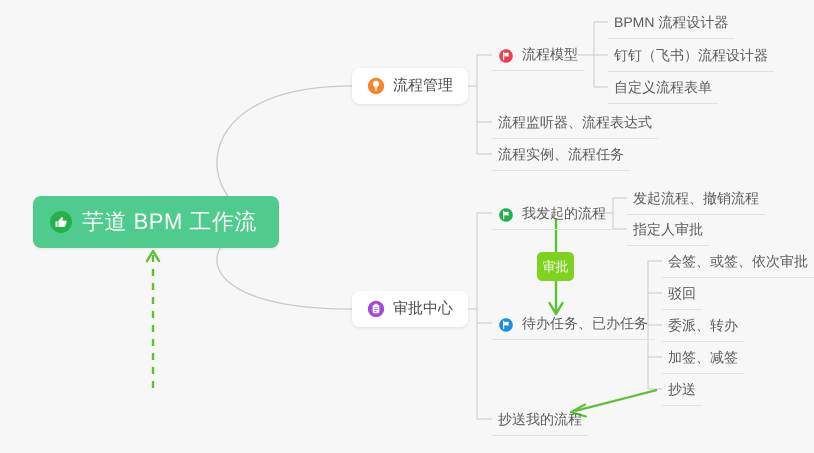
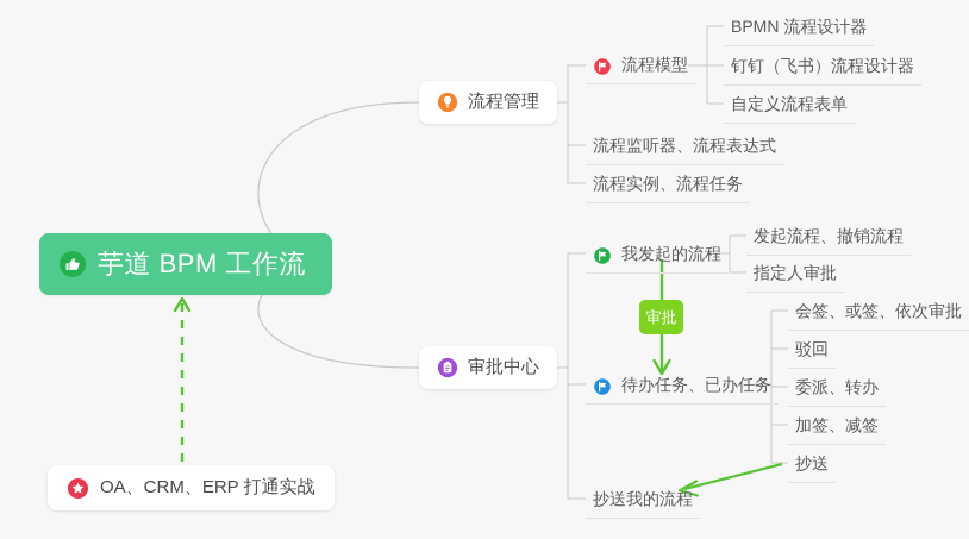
  芋道 BPM 工作流
  流程管理
  流程模型
  BPMN 流程设计器
  钉钉（飞书）流程设计器
  自定义流程表单
  流程监听器、流程表达式
  流程实例、流程任务
  审批中心
  我发起的流程
  发起流程、撤销流程
  指定人审批
  待办任务、已办任务
  会签、或签、依次审批
  驳回
  委派、转办
  加签、减签
  抄送
  抄送我的流程
  审批
+ OA、CRM、ERP 打通实战
